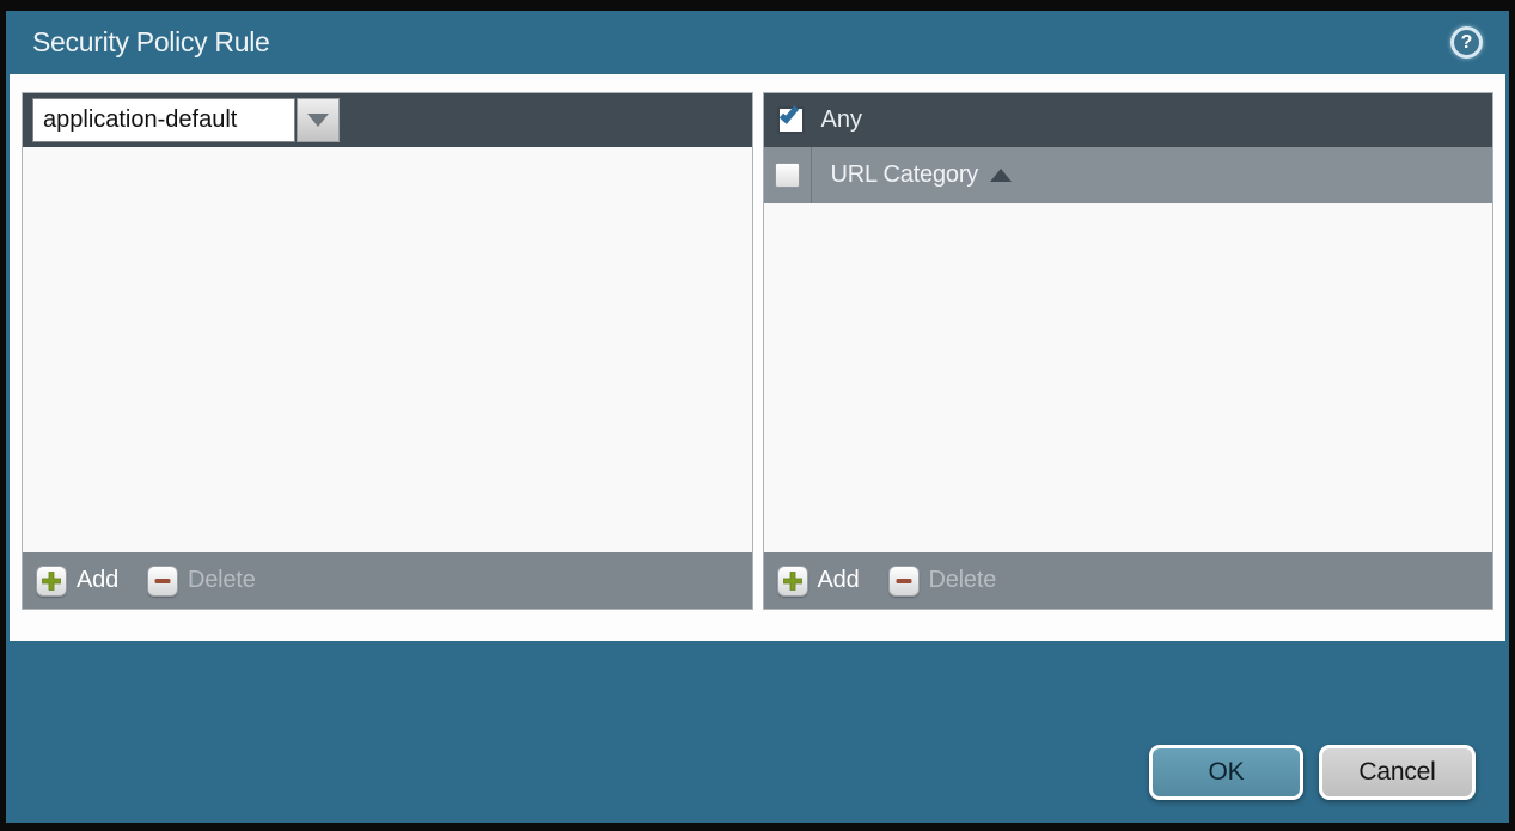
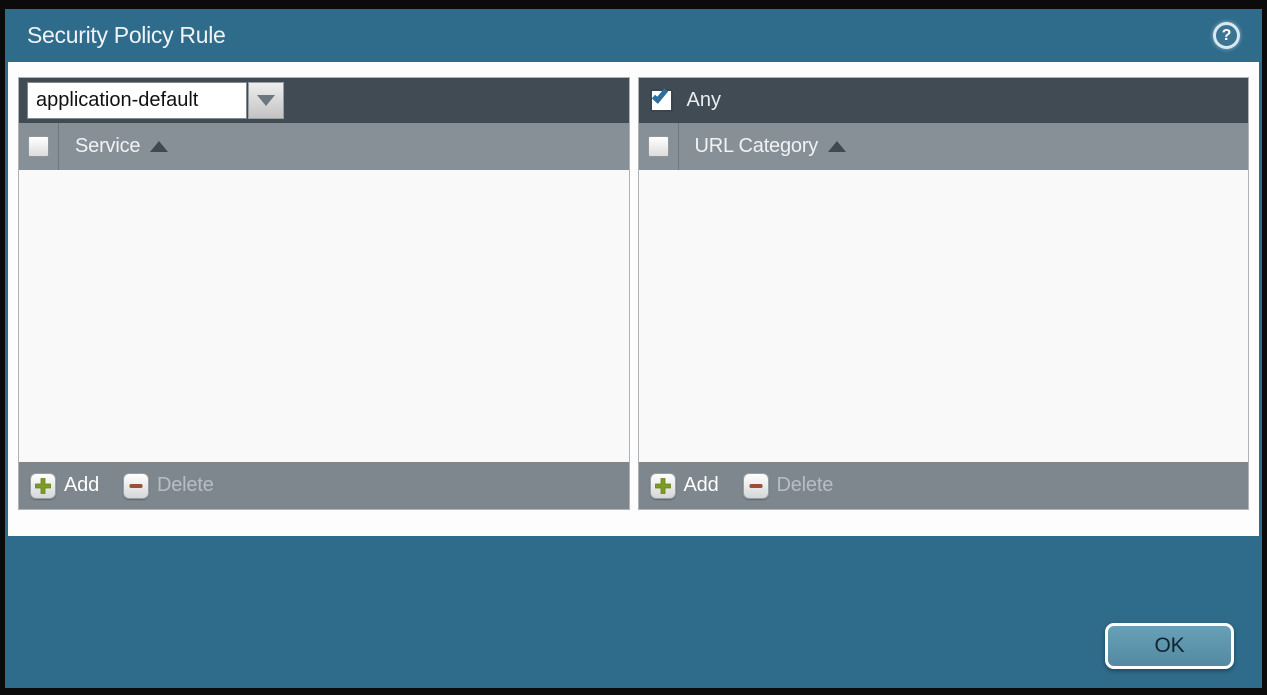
  Security Policy Rule
  ?
  application-default
+ Service
  Add
  Delete
  Any
  URL Category
  Add
  Delete
  OK
- Cancel
